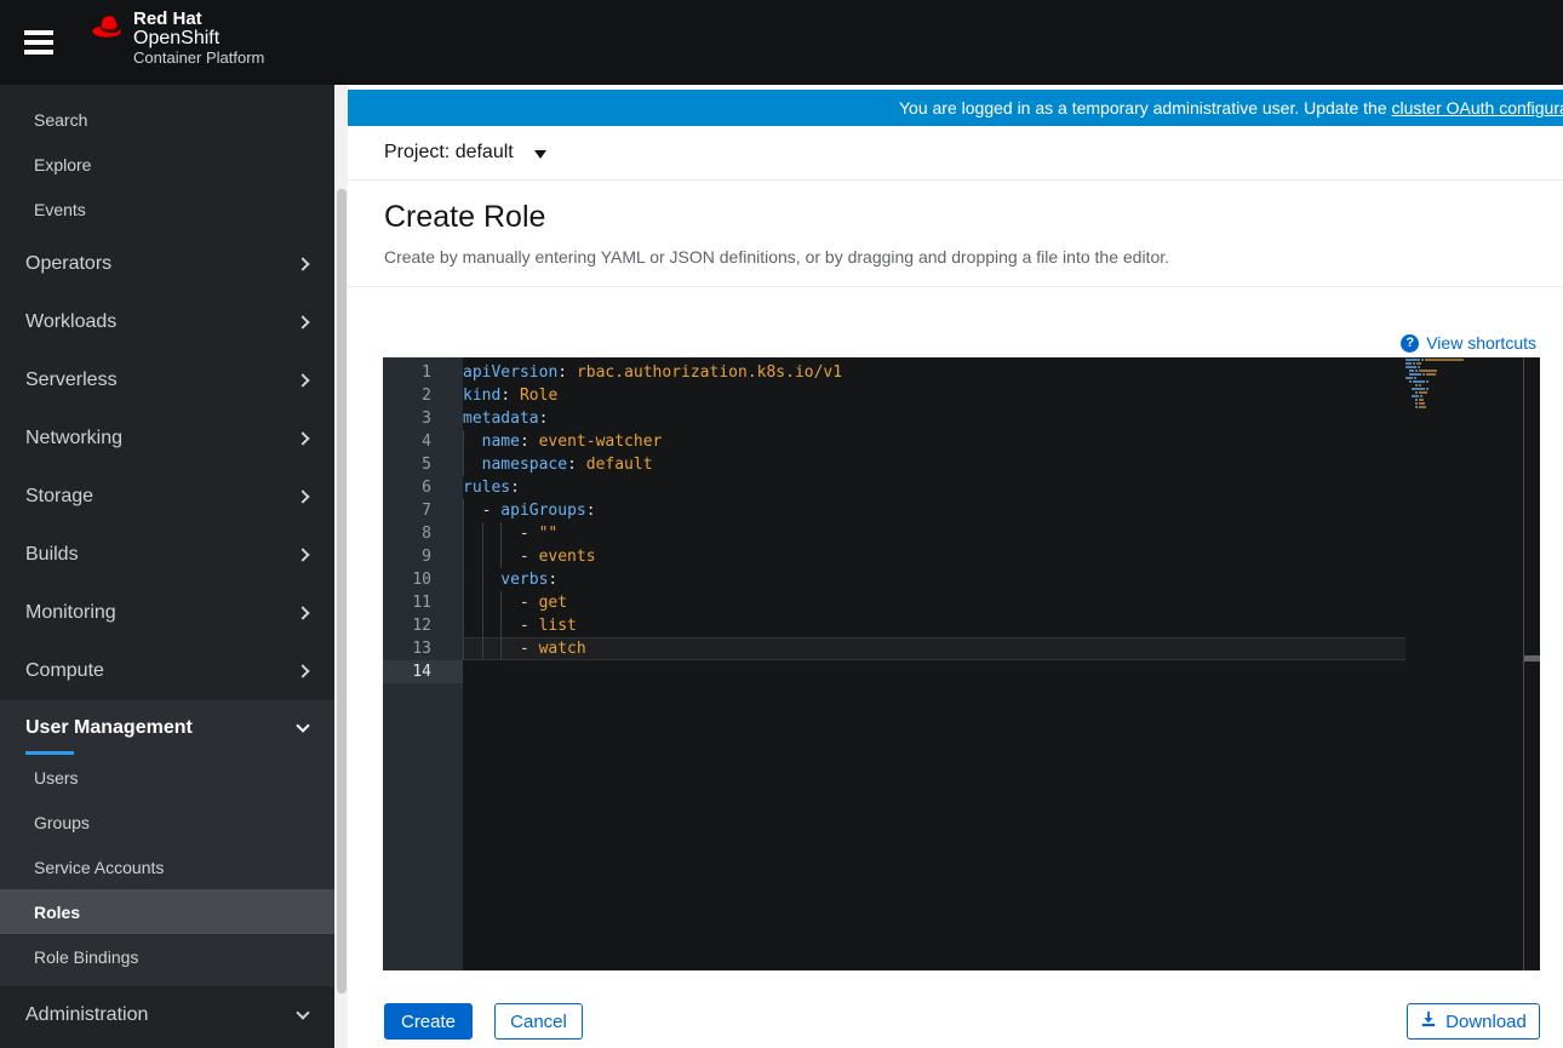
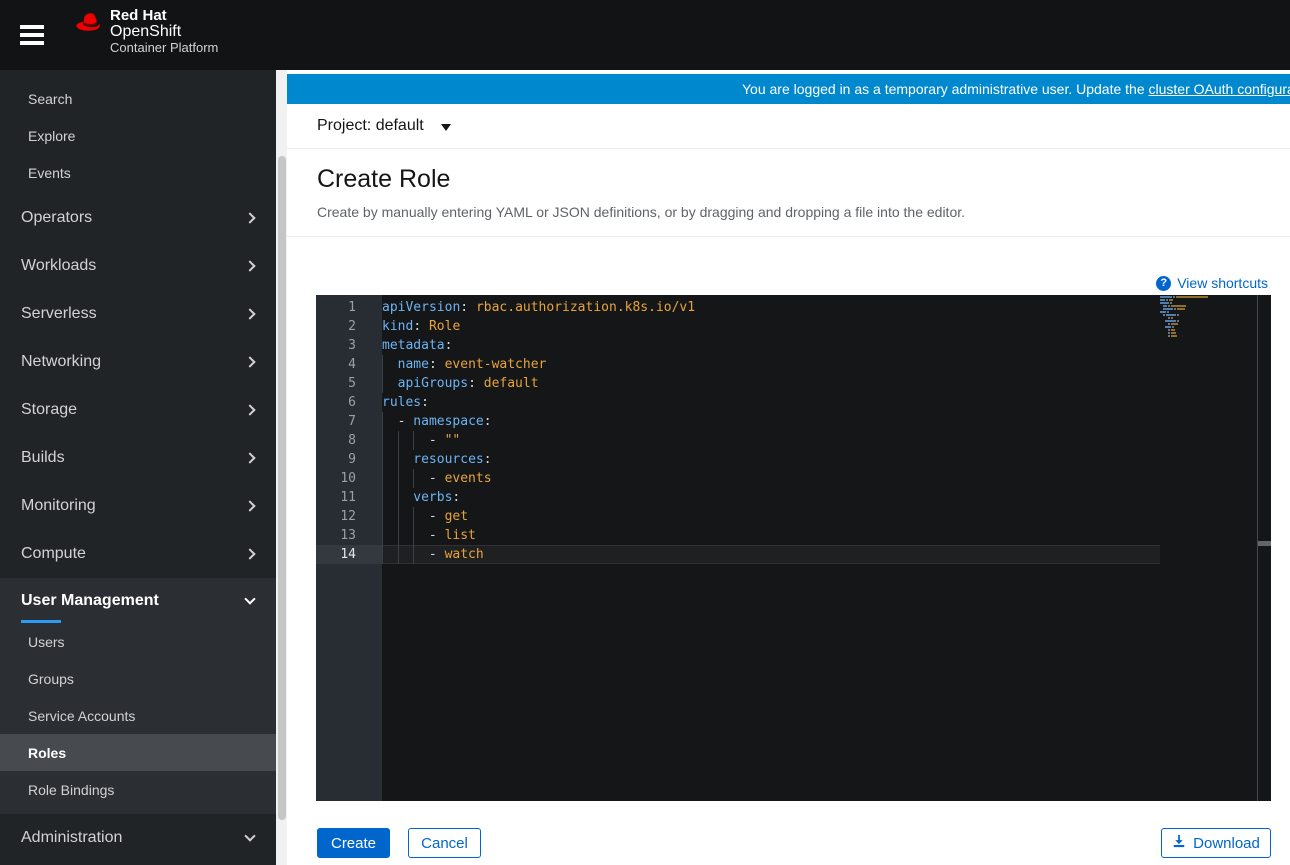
  Red Hat
  OpenShift
  Container Platform
  Search
  Explore
  Events
  Operators
  Workloads
  Serverless
  Networking
  Storage
  Builds
  Monitoring
  Compute
  User Management
  Users
  Groups
  Service Accounts
  Roles
  Role Bindings
  Administration
  You are logged in as a temporary administrative user. Update the cluster OAuth configur
  Project: default
  Create Role
  Create by manually entering YAML or JSON definitions, or by dragging and dropping a file into the editor.
  ?
  View shortcuts
  1
  2
  3
  4
  5
  6
  7
  8
  9
  10
  11
  12
  13
  14
  apiVersion: rbac.authorization.k8s.io/v1
  kind: Role
  metadata:
  name: event-watcher
- namespace: default
+ apiGroups: default
  rules:
- - apiGroups:
+ - namespace:
  - ""
+ resources:
  - events
  verbs:
  - get
  - list
  - watch
  Create
  Cancel
  Download
